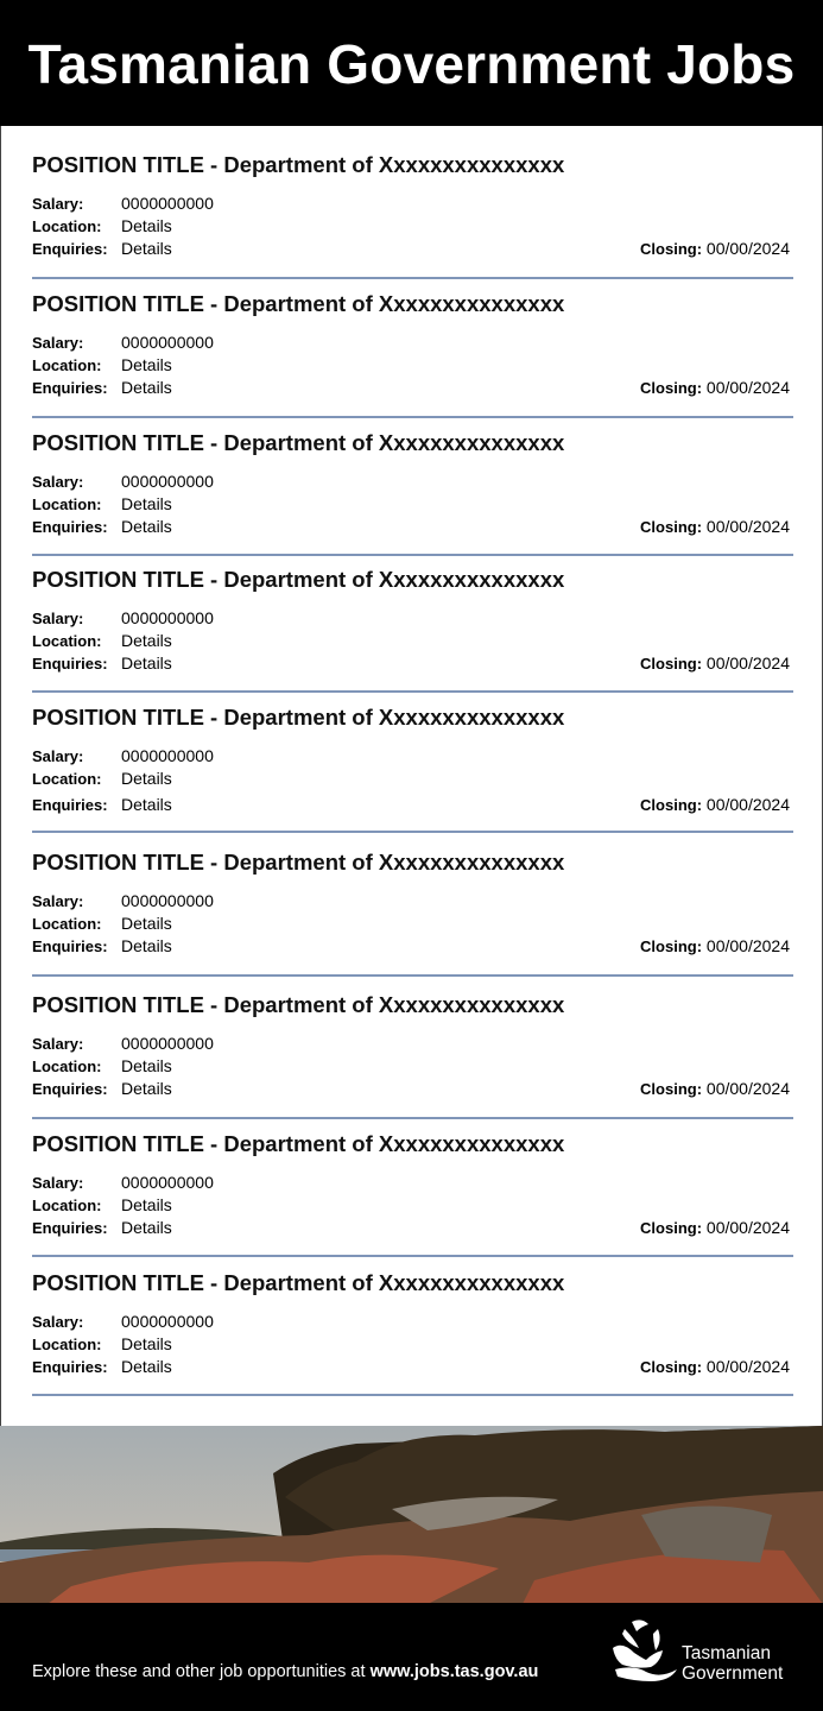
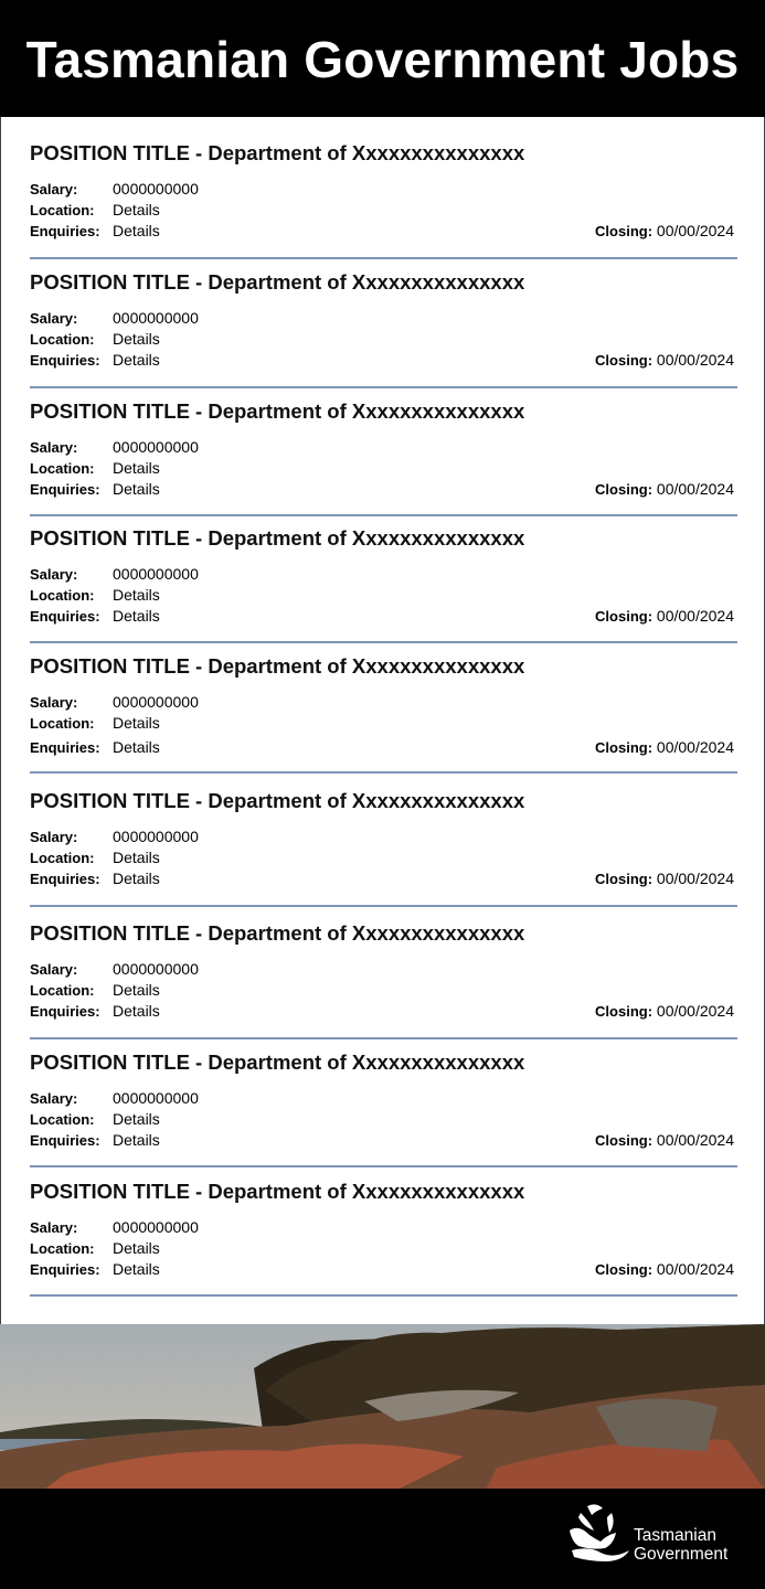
  Tasmanian Government Jobs
  POSITION TITLE - Department of Xxxxxxxxxxxxxxx
  Salary: 0000000000
  Location: Details
  Enquiries: Details
  Closing: 00/00/2024
  POSITION TITLE - Department of Xxxxxxxxxxxxxxx
  Salary: 0000000000
  Location: Details
  Enquiries: Details
  Closing: 00/00/2024
  POSITION TITLE - Department of Xxxxxxxxxxxxxxx
  Salary: 0000000000
  Location: Details
  Enquiries: Details
  Closing: 00/00/2024
  POSITION TITLE - Department of Xxxxxxxxxxxxxxx
  Salary: 0000000000
  Location: Details
  Enquiries: Details
  Closing: 00/00/2024
  POSITION TITLE - Department of Xxxxxxxxxxxxxxx
  Salary: 0000000000
  Location: Details
  Enquiries: Details
  Closing: 00/00/2024
  POSITION TITLE - Department of Xxxxxxxxxxxxxxx
  Salary: 0000000000
  Location: Details
  Enquiries: Details
  Closing: 00/00/2024
  POSITION TITLE - Department of Xxxxxxxxxxxxxxx
  Salary: 0000000000
  Location: Details
  Enquiries: Details
  Closing: 00/00/2024
  POSITION TITLE - Department of Xxxxxxxxxxxxxxx
  Salary: 0000000000
  Location: Details
  Enquiries: Details
  Closing: 00/00/2024
  POSITION TITLE - Department of Xxxxxxxxxxxxxxx
  Salary: 0000000000
  Location: Details
  Enquiries: Details
  Closing: 00/00/2024
- Explore these and other job opportunities at www.jobs.tas.gov.au
  Tasmanian
  Government
